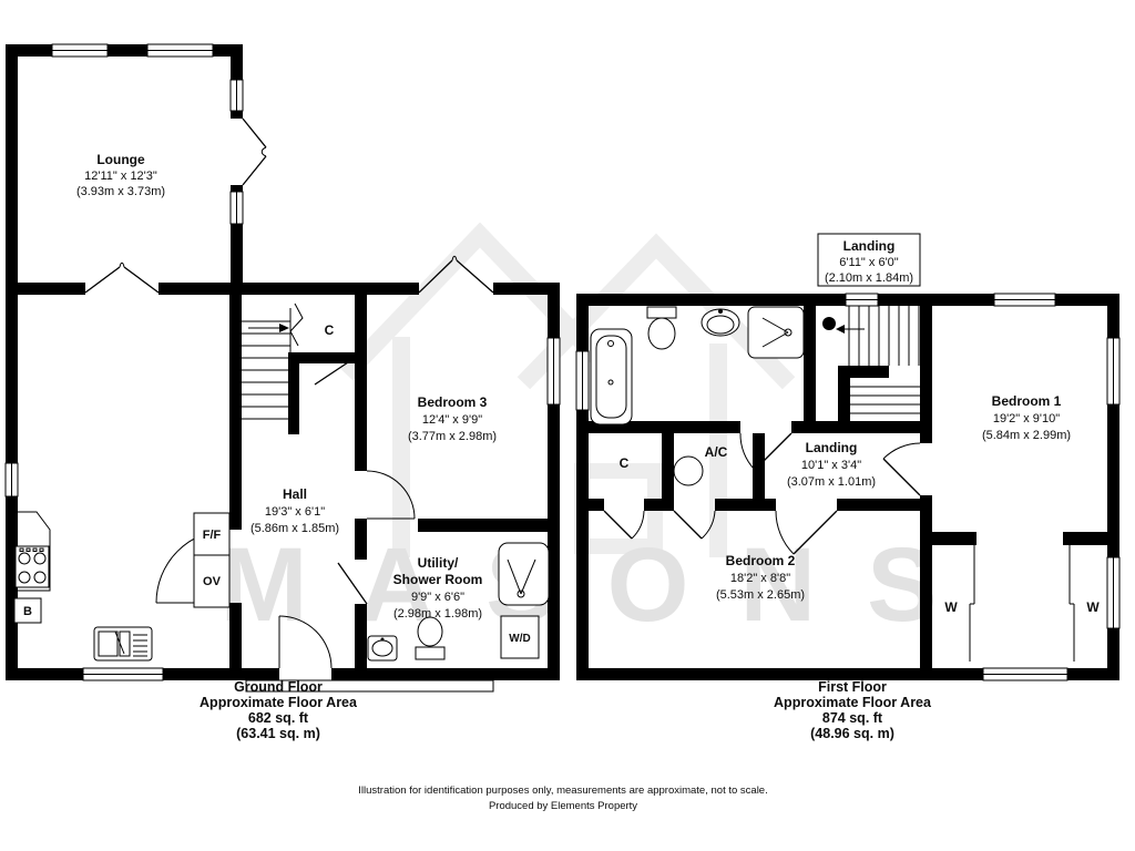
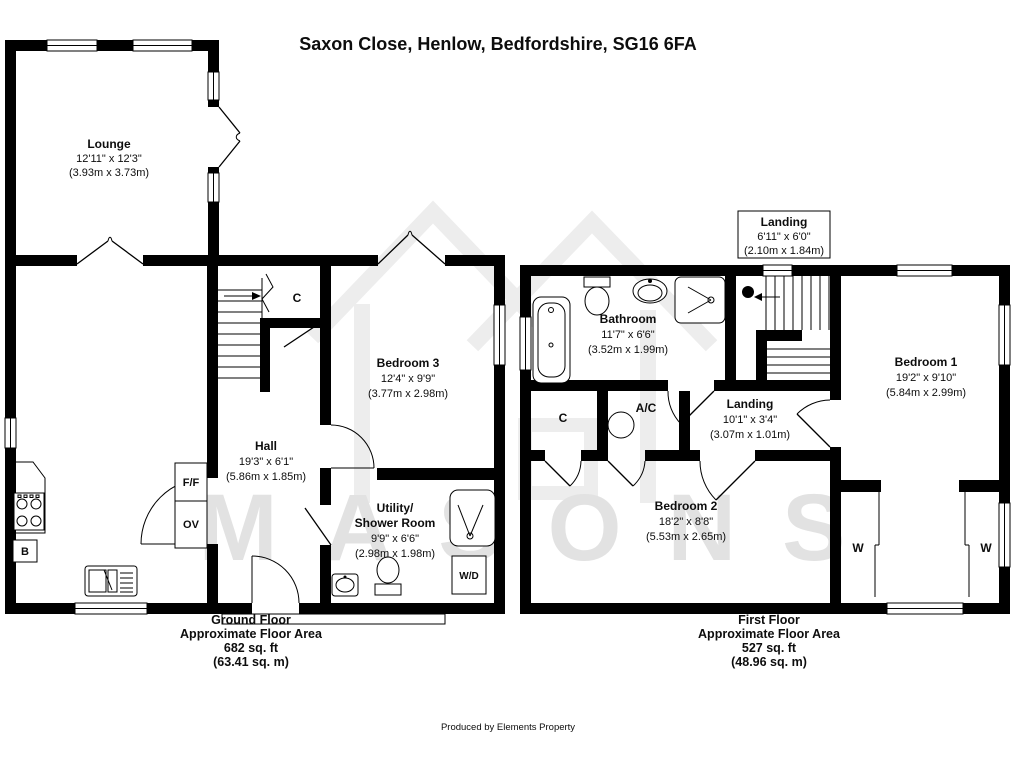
+ Saxon Close, Henlow, Bedfordshire, SG16 6FA
  Lounge
  12'11" x 12'3"
  (3.93m x 3.73m)
  Hall
  19'3" x 6'1"
  (5.86m x 1.85m)
  Bedroom 3
  12'4" x 9'9"
  (3.77m x 2.98m)
  Utility/
  Shower Room
  9'9" x 6'6"
  (2.98m x 1.98m)
  F/F
  OV
  B
  C
  W/D
  Ground Floor
  Approximate Floor Area
  682 sq. ft
  (63.41 sq. m)
  Landing
  6'11" x 6'0"
  (2.10m x 1.84m)
+ Bathroom
+ 11'7" x 6'6"
+ (3.52m x 1.99m)
  Landing
  10'1" x 3'4"
  (3.07m x 1.01m)
  Bedroom 1
  19'2" x 9'10"
  (5.84m x 2.99m)
  Bedroom 2
  18'2" x 8'8"
  (5.53m x 2.65m)
  C
  A/C
  W
  W
  First Floor
  Approximate Floor Area
- 874 sq. ft
+ 527 sq. ft
  (48.96 sq. m)
- Illustration for identification purposes only, measurements are approximate, not to scale.
  Produced by Elements Property
